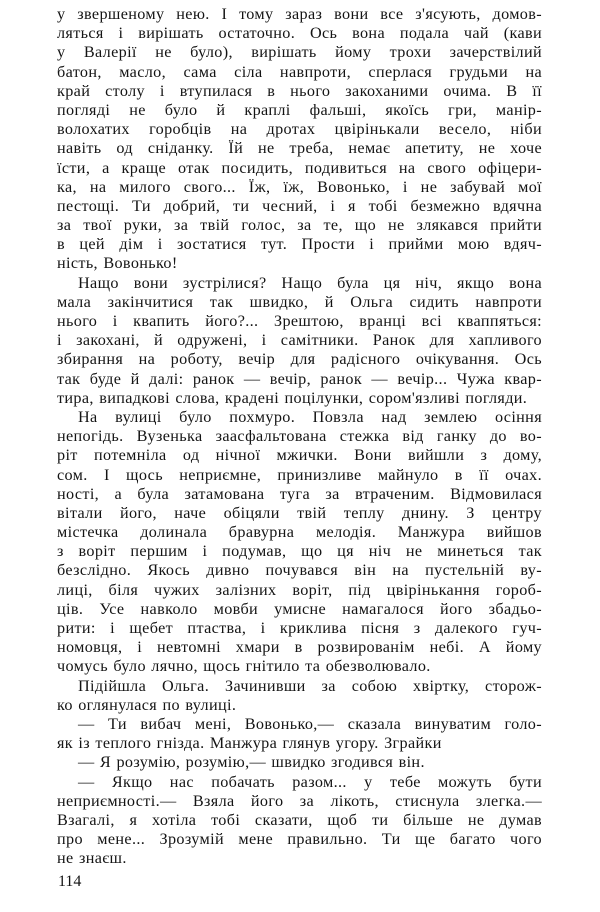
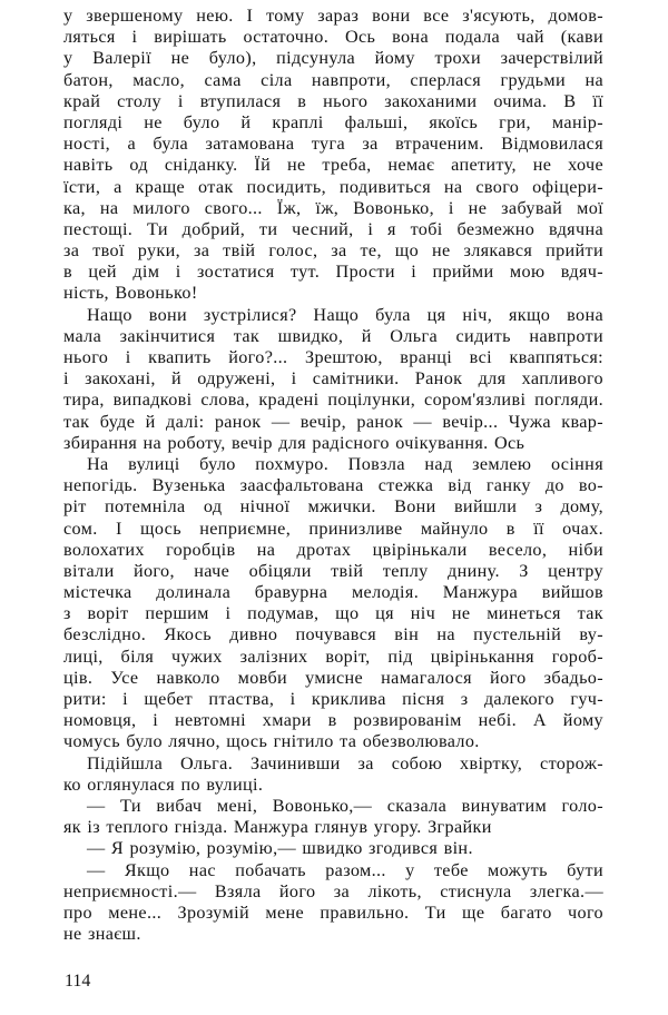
  у звершеному нею. І тому зараз вони все з'ясують, домов-
  ляться і вирішать остаточно. Ось вона подала чай (кави
- у Валерії не було), вирішать йому трохи зачерствілий
+ у Валерії не було), підсунула йому трохи зачерствілий
  батон, масло, сама сіла навпроти, сперлася грудьми на
  край столу і втупилася в нього закоханими очима. В її
  погляді не було й краплі фальші, якоїсь гри, манір-
- волохатих горобців на дротах цвірінькали весело, ніби
+ ності, а була затамована туга за втраченим. Відмовилася
  навіть од сніданку. Їй не треба, немає апетиту, не хоче
  їсти, а краще отак посидить, подивиться на свого офіцери-
  ка, на милого свого... Їж, їж, Вовонько, і не забувай мої
  пестощі. Ти добрий, ти чесний, і я тобі безмежно вдячна
  за твої руки, за твій голос, за те, що не злякався прийти
  в цей дім і зостатися тут. Прости і прийми мою вдяч-
  ність, Вовонько!
  Нащо вони зустрілися? Нащо була ця ніч, якщо вона
  мала закінчитися так швидко, й Ольга сидить навпроти
  нього і квапить його?... Зрештою, вранці всі кваппяться:
  і закохані, й одружені, і самітники. Ранок для хапливого
- збирання на роботу, вечір для радісного очікування. Ось
+ тира, випадкові слова, крадені поцілунки, сором'язливі погляди.
  так буде й далі: ранок — вечір, ранок — вечір... Чужа квар-
- тира, випадкові слова, крадені поцілунки, сором'язливі погляди.
+ збирання на роботу, вечір для радісного очікування. Ось
  На вулиці було похмуро. Повзла над землею осіння
  непогідь. Вузенька заасфальтована стежка від ганку до во-
  ріт потемніла од нічної мжички. Вони вийшли з дому,
  сом. І щось неприємне, принизливе майнуло в її очах.
- ності, а була затамована туга за втраченим. Відмовилася
+ волохатих горобців на дротах цвірінькали весело, ніби
  вітали його, наче обіцяли твій теплу днину. З центру
  містечка долинала бравурна мелодія. Манжура вийшов
  з воріт першим і подумав, що ця ніч не минеться так
  безслідно. Якось дивно почувався він на пустельній ву-
  лиці, біля чужих залізних воріт, під цвірінькання гороб-
  ців. Усе навколо мовби умисне намагалося його збадьо-
  рити: і щебет птаства, і крикливa пісня з далекого гуч-
  номовця, і невтомні хмари в розвированім небі. А йому
  чомусь було лячно, щось гнітило та обезволювало.
  Підійшла Ольга. Зачинивши за собою хвіртку, сторож-
  ко оглянулася по вулиці.
  — Ти вибач мені, Вовонько,— сказала винуватим голо-
  як із теплого гнізда. Манжура глянув угору. Зграйки
  — Я розумію, розумію,— швидко згодився він.
  — Якщо нас побачать разом... у тебе можуть бути
  неприємності.— Взяла його за лікоть, стиснула злегка.—
- Взагалі, я хотіла тобі сказати, щоб ти більше не думав
  про мене... Зрозумій мене правильно. Ти ще багато чого
  не знаєш.
  114
